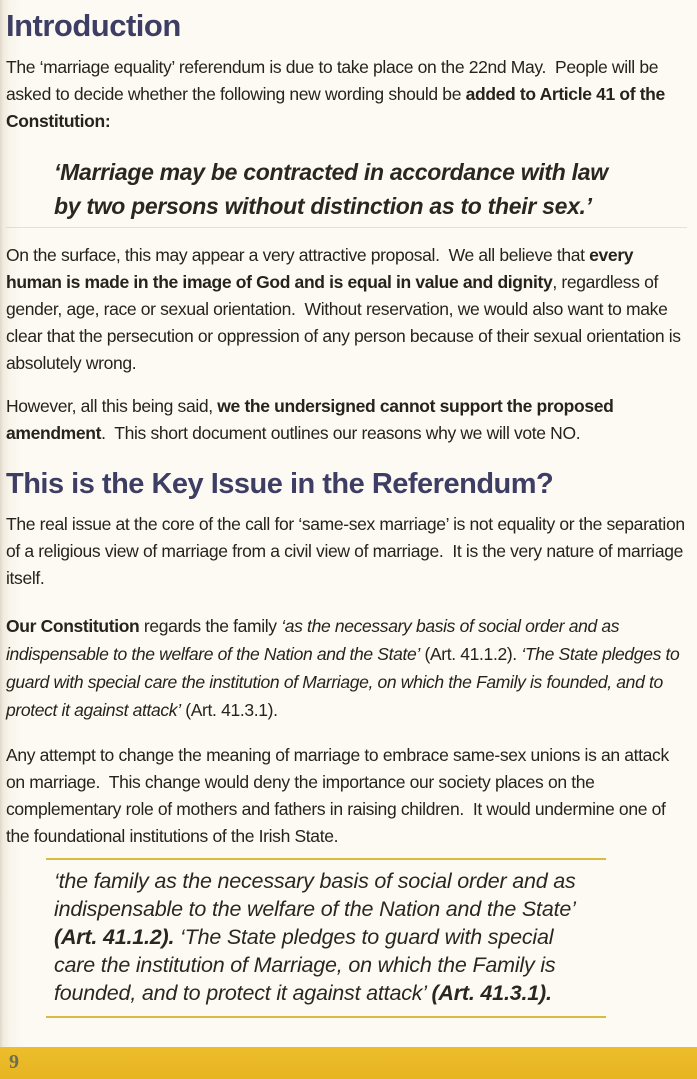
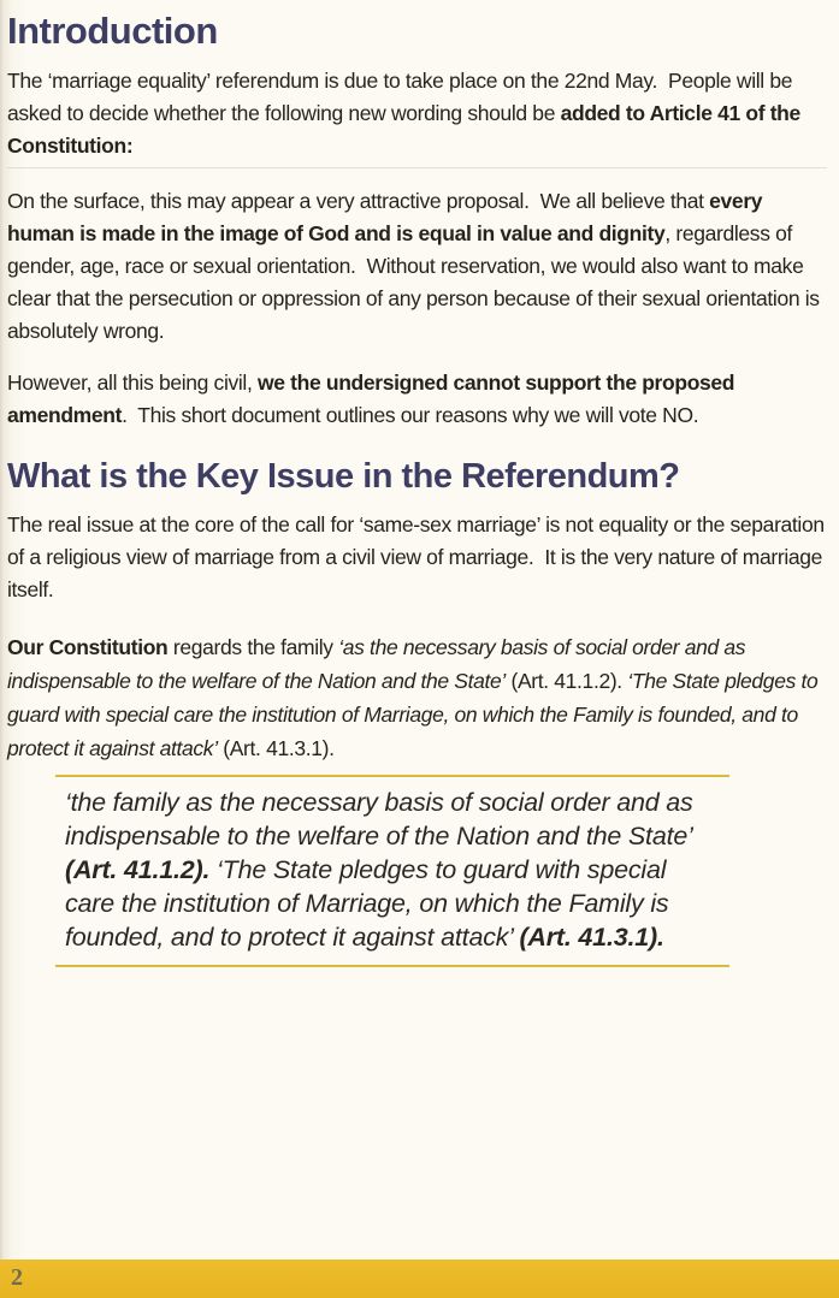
  Introduction
  The ‘marriage equality’ referendum is due to take place on the 22nd May. People will be asked to decide whether the following new wording should be added to Article 41 of the Constitution:
- ‘Marriage may be contracted in accordance with law
- by two persons without distinction as to their sex.’
  On the surface, this may appear a very attractive proposal. We all believe that every human is made in the image of God and is equal in value and dignity, regardless of gender, age, race or sexual orientation. Without reservation, we would also want to make clear that the persecution or oppression of any person because of their sexual orientation is absolutely wrong.
- However, all this being said, we the undersigned cannot support the proposed amendment. This short document outlines our reasons why we will vote NO.
+ However, all this being civil, we the undersigned cannot support the proposed amendment. This short document outlines our reasons why we will vote NO.
- This is the Key Issue in the Referendum?
+ What is the Key Issue in the Referendum?
  The real issue at the core of the call for ‘same-sex marriage’ is not equality or the separation of a religious view of marriage from a civil view of marriage. It is the very nature of marriage itself.
  Our Constitution regards the family ‘as the necessary basis of social order and as indispensable to the welfare of the Nation and the State’ (Art. 41.1.2). ‘The State pledges to guard with special care the institution of Marriage, on which the Family is founded, and to protect it against attack’ (Art. 41.3.1).
- Any attempt to change the meaning of marriage to embrace same-sex unions is an attack on marriage. This change would deny the importance our society places on the complementary role of mothers and fathers in raising children. It would undermine one of the foundational institutions of the Irish State.
  ‘the family as the necessary basis of social order and as indispensable to the welfare of the Nation and the State’ (Art. 41.1.2). ‘The State pledges to guard with special care the institution of Marriage, on which the Family is founded, and to protect it against attack’ (Art. 41.3.1).
- 9
+ 2
